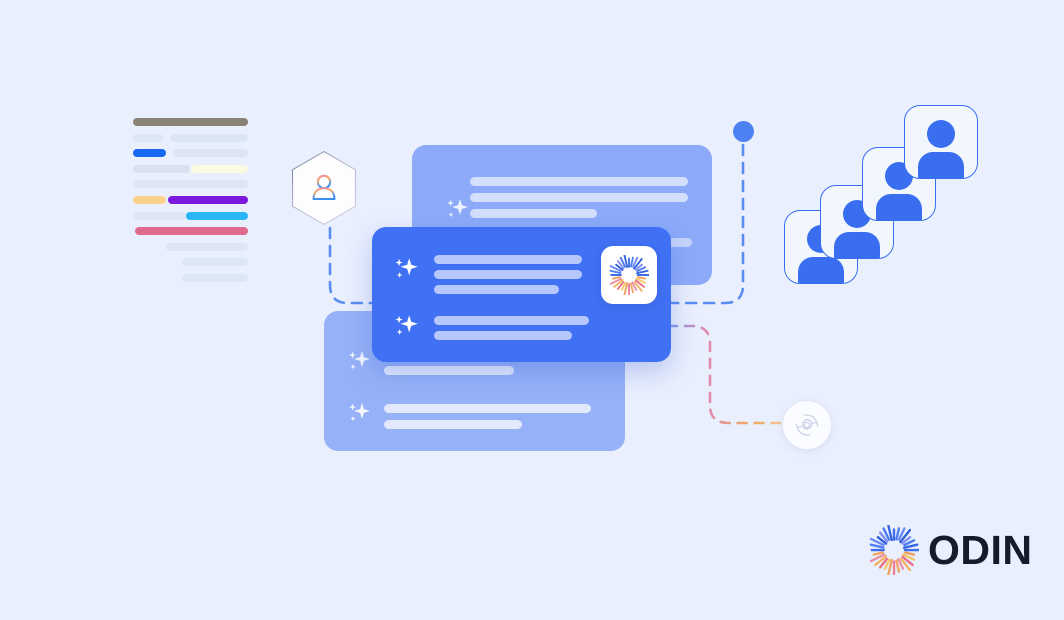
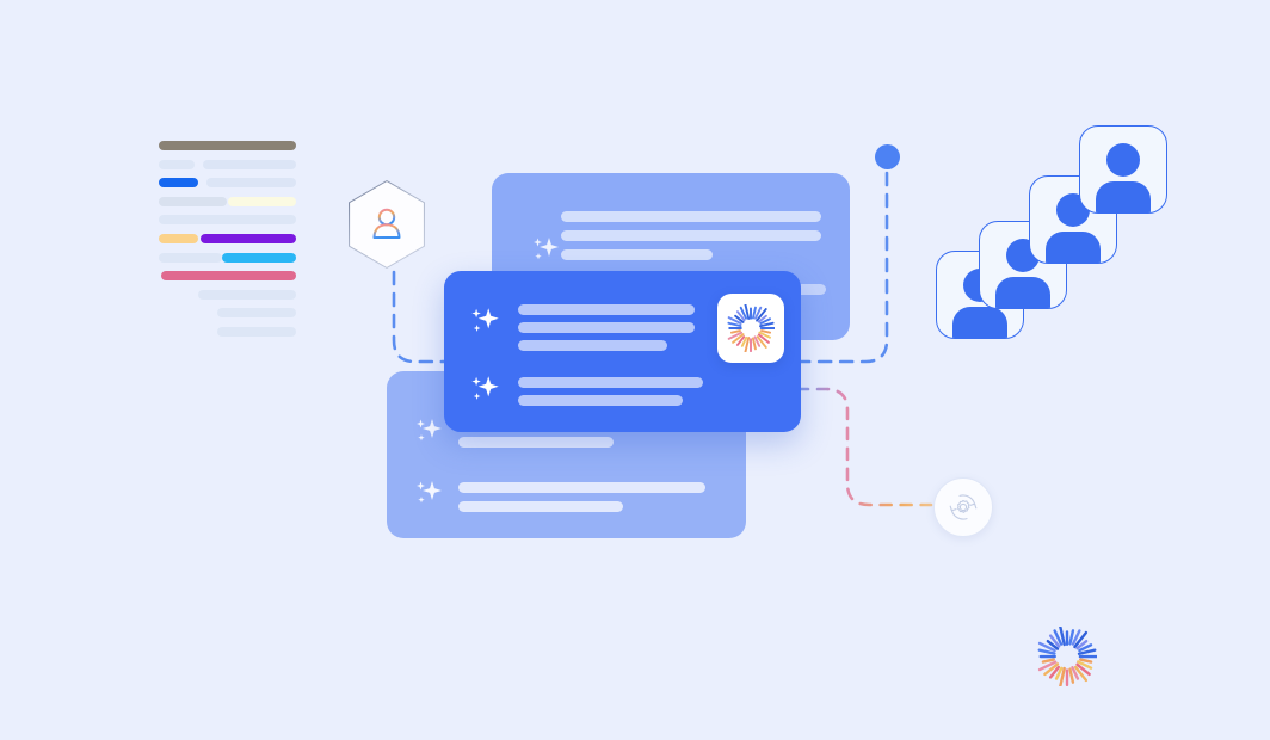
- ODIN
